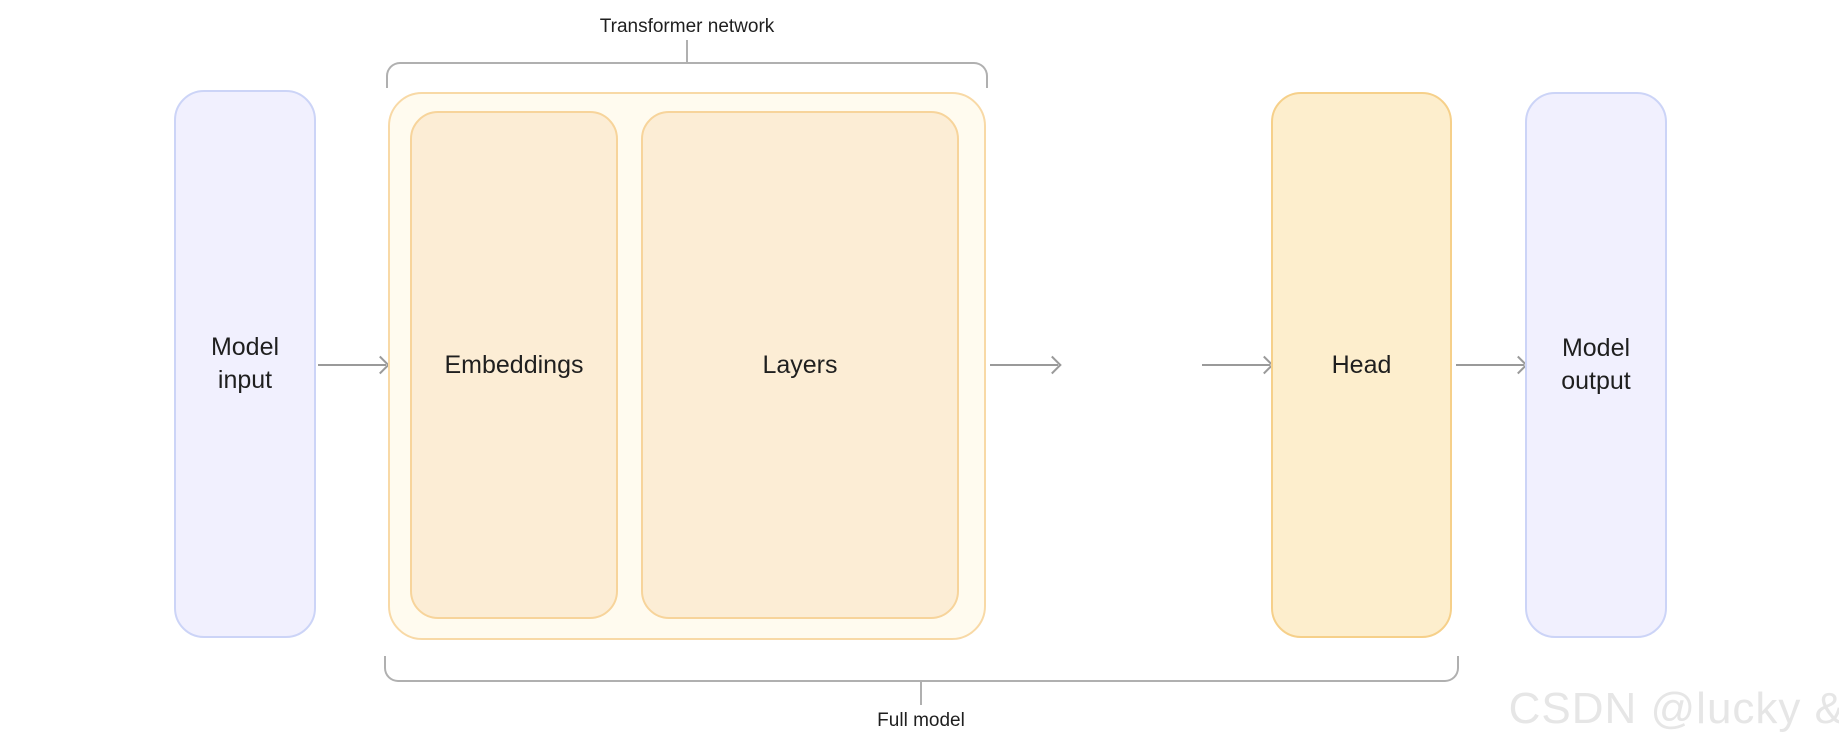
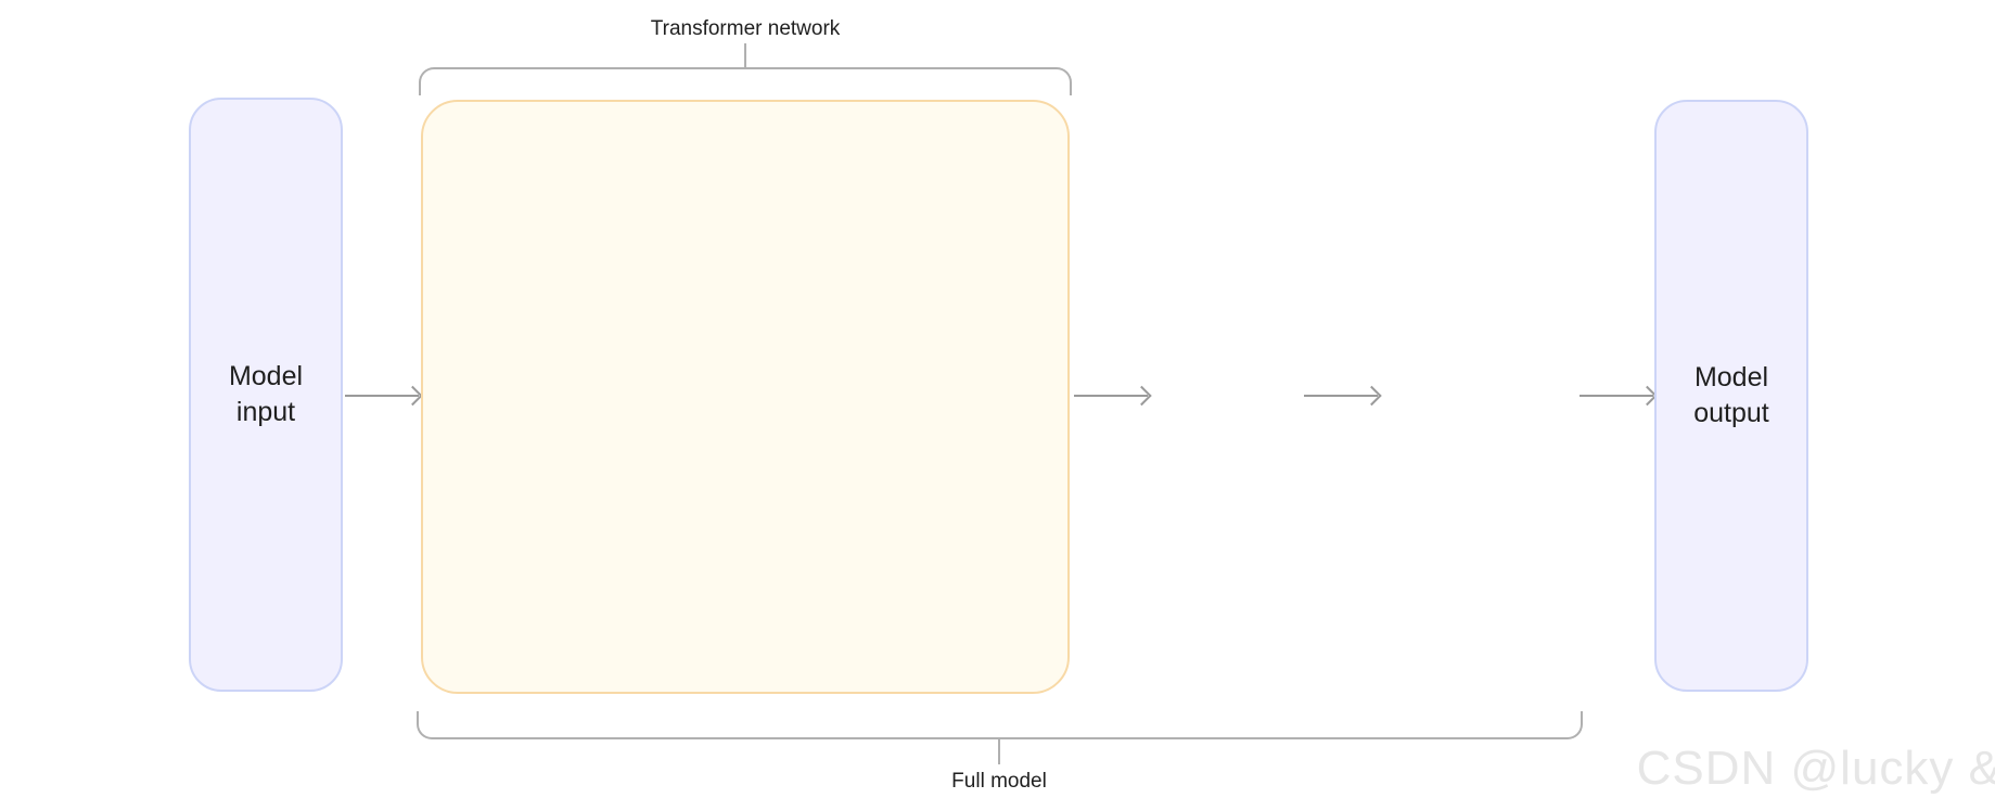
  Transformer network
  Model
  input
- Embeddings
- Layers
- Head
  Model
  output
  Full model
  CSDN @lucky &
